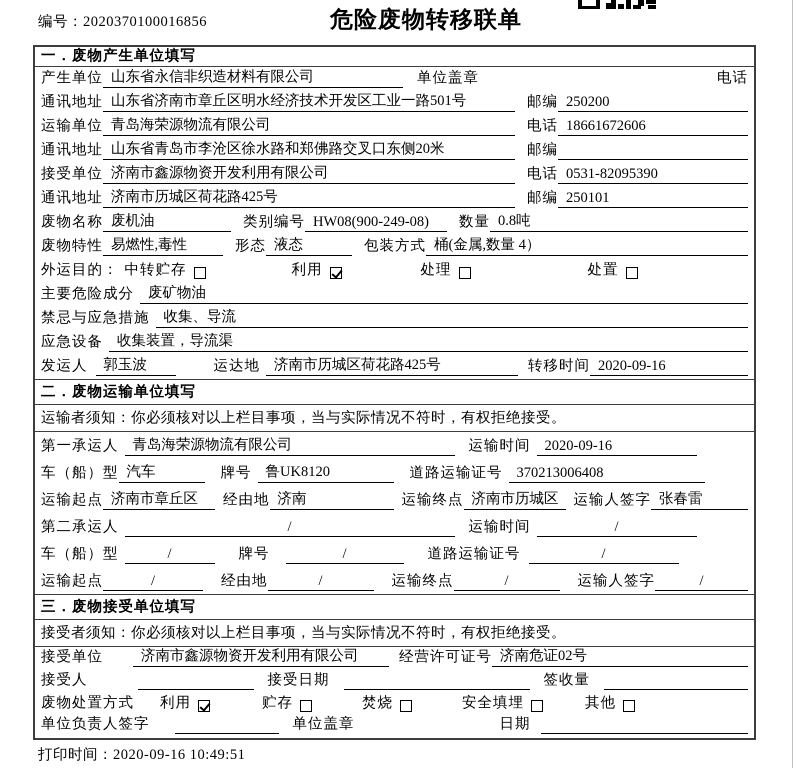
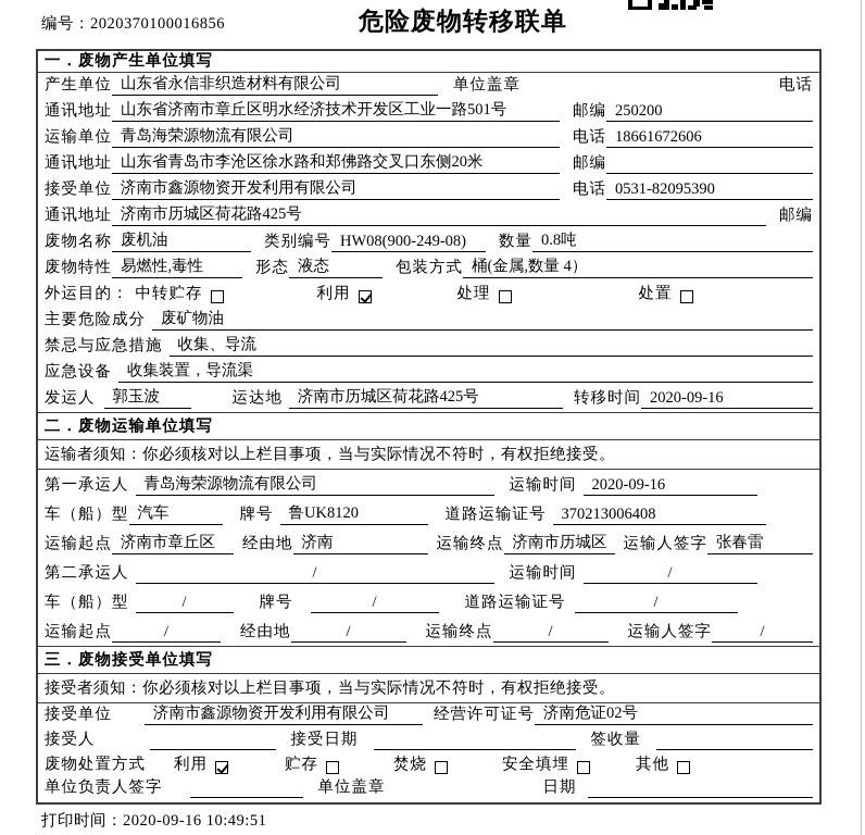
  编号：2020370100016856
  危险废物转移联单
  一．废物产生单位填写
  产生单位
  山东省永信非织造材料有限公司
  单位盖章
  电话
  通讯地址
  山东省济南市章丘区明水经济技术开发区工业一路501号
  邮编
  250200
  运输单位
  青岛海荣源物流有限公司
  电话
  18661672606
  通讯地址
  山东省青岛市李沧区徐水路和郑佛路交叉口东侧20米
  邮编
  接受单位
  济南市鑫源物资开发利用有限公司
  电话
  0531-82095390
  通讯地址
  济南市历城区荷花路425号
  邮编
- 250101
  废物名称
  废机油
  类别编号
  HW08(900-249-08)
  数量
  0.8吨
  废物特性
  易燃性,毒性
  形态
  液态
  包装方式
  桶(金属,数量 4）
  外运目的：
  中转贮存
  利用
  处理
  处置
  主要危险成分
  废矿物油
  禁忌与应急措施
  收集、导流
  应急设备
  收集装置，导流渠
  发运人
  郭玉波
  运达地
  济南市历城区荷花路425号
  转移时间
  2020-09-16
  二．废物运输单位填写
  运输者须知：你必须核对以上栏目事项，当与实际情况不符时，有权拒绝接受。
  第一承运人
  青岛海荣源物流有限公司
  运输时间
  2020-09-16
  车（船）型
  汽车
  牌号
  鲁UK8120
  道路运输证号
  370213006408
  运输起点
  济南市章丘区
  经由地
  济南
  运输终点
  济南市历城区
  运输人签字
  张春雷
  第二承运人
  /
  运输时间
  /
  车（船）型
  /
  牌号
  /
  道路运输证号
  /
  运输起点
  /
  经由地
  /
  运输终点
  /
  运输人签字
  /
  三．废物接受单位填写
  接受者须知：你必须核对以上栏目事项，当与实际情况不符时，有权拒绝接受。
  接受单位
  济南市鑫源物资开发利用有限公司
  经营许可证号
  济南危证02号
  接受人
  接受日期
  签收量
  废物处置方式
  利用
  贮存
  焚烧
  安全填埋
  其他
  单位负责人签字
  单位盖章
  日期
  打印时间：2020-09-16 10:49:51
